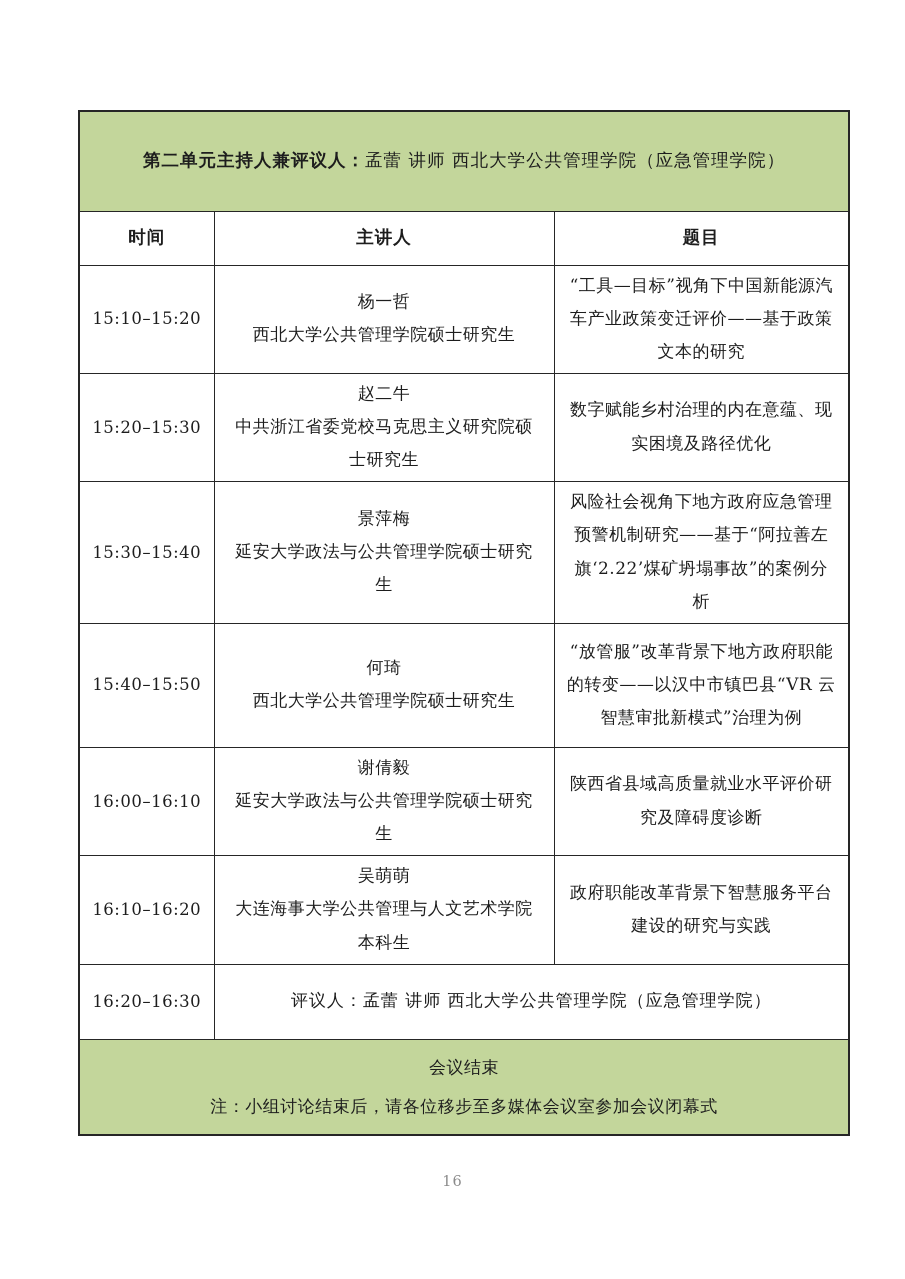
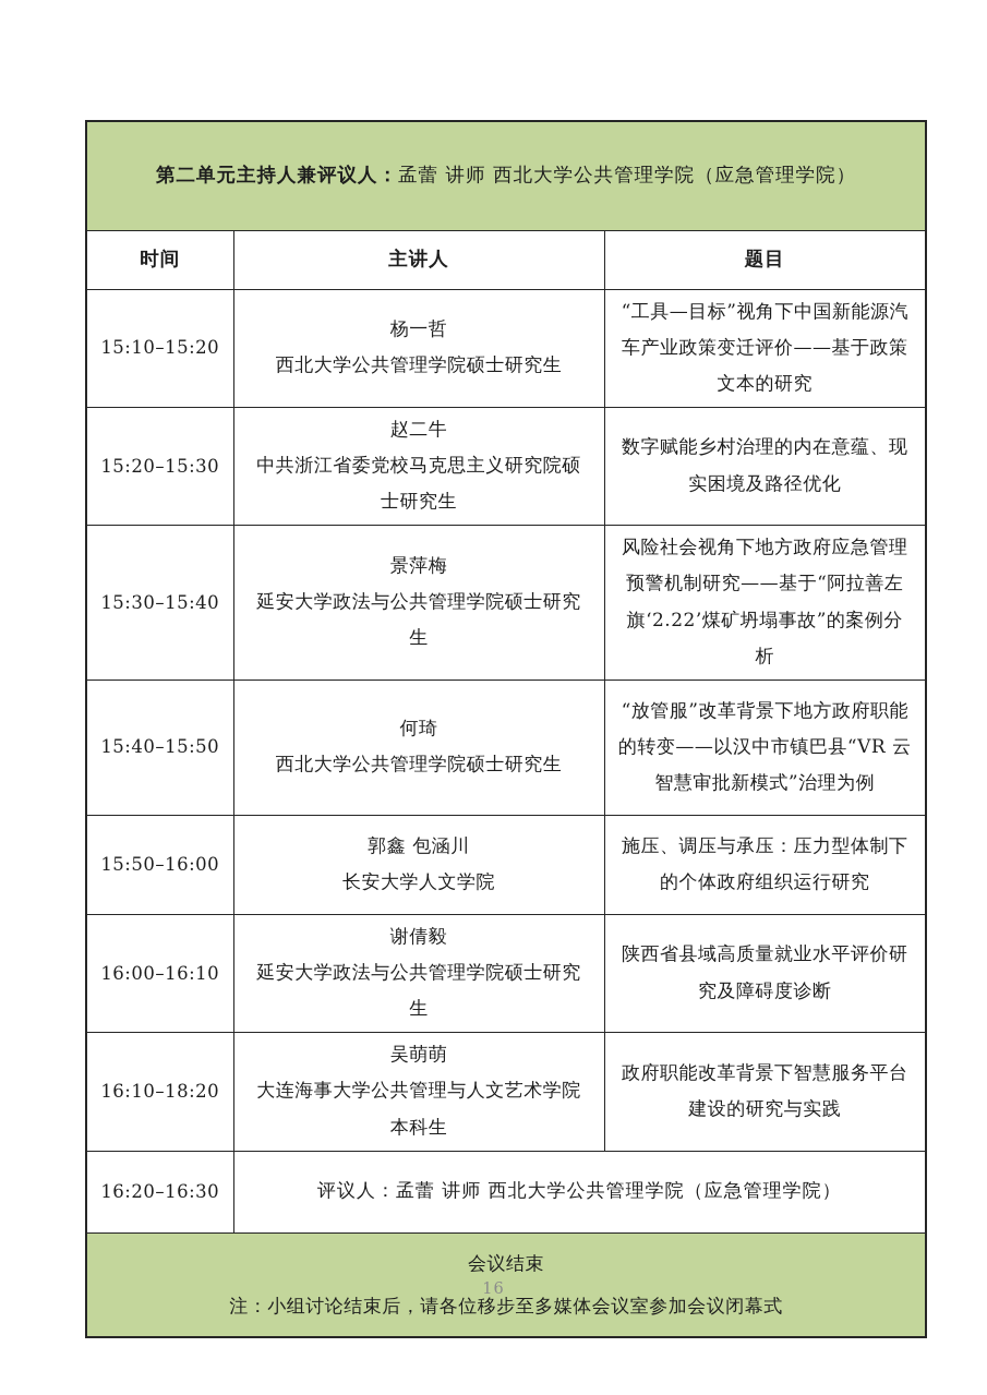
  第二单元主持人兼评议人：孟蕾 讲师 西北大学公共管理学院（应急管理学院）
  时间	主讲人	题目
  15:10–15:20	杨一哲 西北大学公共管理学院硕士研究生	“工具—目标”视角下中国新能源汽车产业政策变迁评价——基于政策文本的研究
  15:20–15:30	赵二牛 中共浙江省委党校马克思主义研究院硕士研究生	数字赋能乡村治理的内在意蕴、现实困境及路径优化
  15:30–15:40	景萍梅 延安大学政法与公共管理学院硕士研究生	风险社会视角下地方政府应急管理预警机制研究——基于“阿拉善左旗‘2.22’煤矿坍塌事故”的案例分析
  15:40–15:50	何琦 西北大学公共管理学院硕士研究生	“放管服”改革背景下地方政府职能的转变——以汉中市镇巴县“VR 云智慧审批新模式”治理为例
+ 15:50–16:00	郭鑫 包涵川 长安大学人文学院	施压、调压与承压：压力型体制下的个体政府组织运行研究
  16:00–16:10	谢倩毅 延安大学政法与公共管理学院硕士研究生	陕西省县域高质量就业水平评价研究及障碍度诊断
- 16:10–16:20	吴萌萌 大连海事大学公共管理与人文艺术学院本科生	政府职能改革背景下智慧服务平台建设的研究与实践
+ 16:10–18:20	吴萌萌 大连海事大学公共管理与人文艺术学院本科生	政府职能改革背景下智慧服务平台建设的研究与实践
  16:20–16:30	评议人：孟蕾 讲师 西北大学公共管理学院（应急管理学院）
  会议结束 注：小组讨论结束后，请各位移步至多媒体会议室参加会议闭幕式
  16
